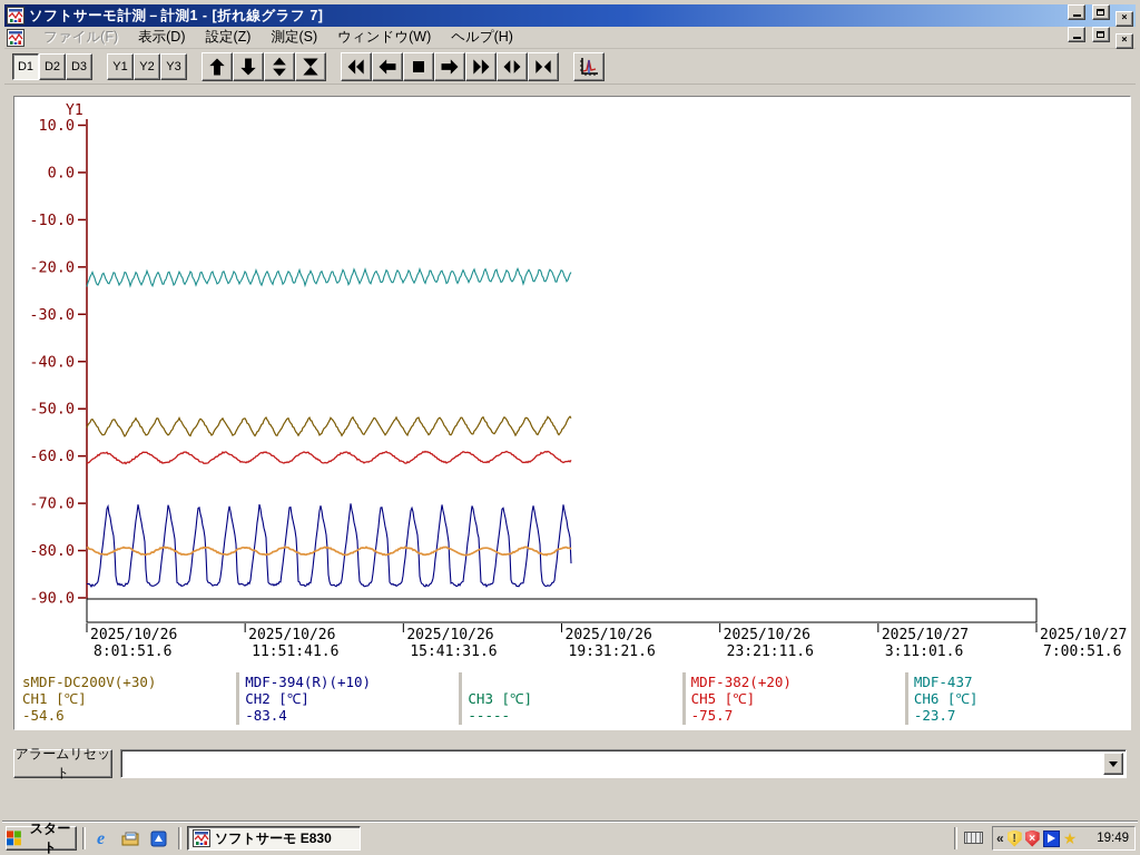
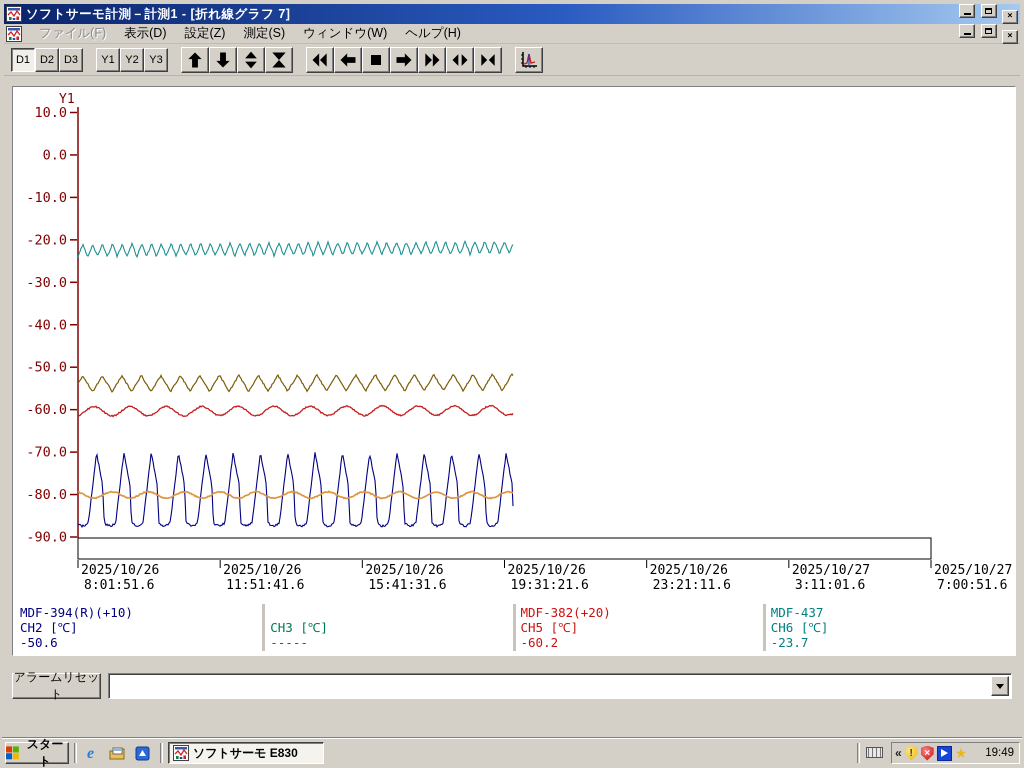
  ソフトサーモ計測－計測1 - [折れ線グラフ 7]
  ×
  ファイル(F)
  表示(D)
  設定(Z)
  測定(S)
  ウィンドウ(W)
  ヘルプ(H)
  ×
  D1
  D2
  D3
  Y1
  Y2
  Y3
  Y1
  10.0
  0.0
  -10.0
  -20.0
  -30.0
  -40.0
  -50.0
  -60.0
  -70.0
  -80.0
  -90.0
  2025/10/26
  8:01:51.6
  2025/10/26
  11:51:41.6
  2025/10/26
  15:41:31.6
  2025/10/26
  19:31:21.6
  2025/10/26
  23:21:11.6
  2025/10/27
  3:11:01.6
  2025/10/27
  7:00:51.6
- sMDF-DC200V(+30)
- CH1 [℃]
- -54.6
  MDF-394(R)(+10)
  CH2 [℃]
- -83.4
+ -50.6
  CH3 [℃]
  -----
  MDF-382(+20)
  CH5 [℃]
- -75.7
+ -60.2
  MDF-437
  CH6 [℃]
  -23.7
  アラームリセット
  スタート
  e
  ソフトサーモ E830
  «
  !
  ×
  ★
  19:49
